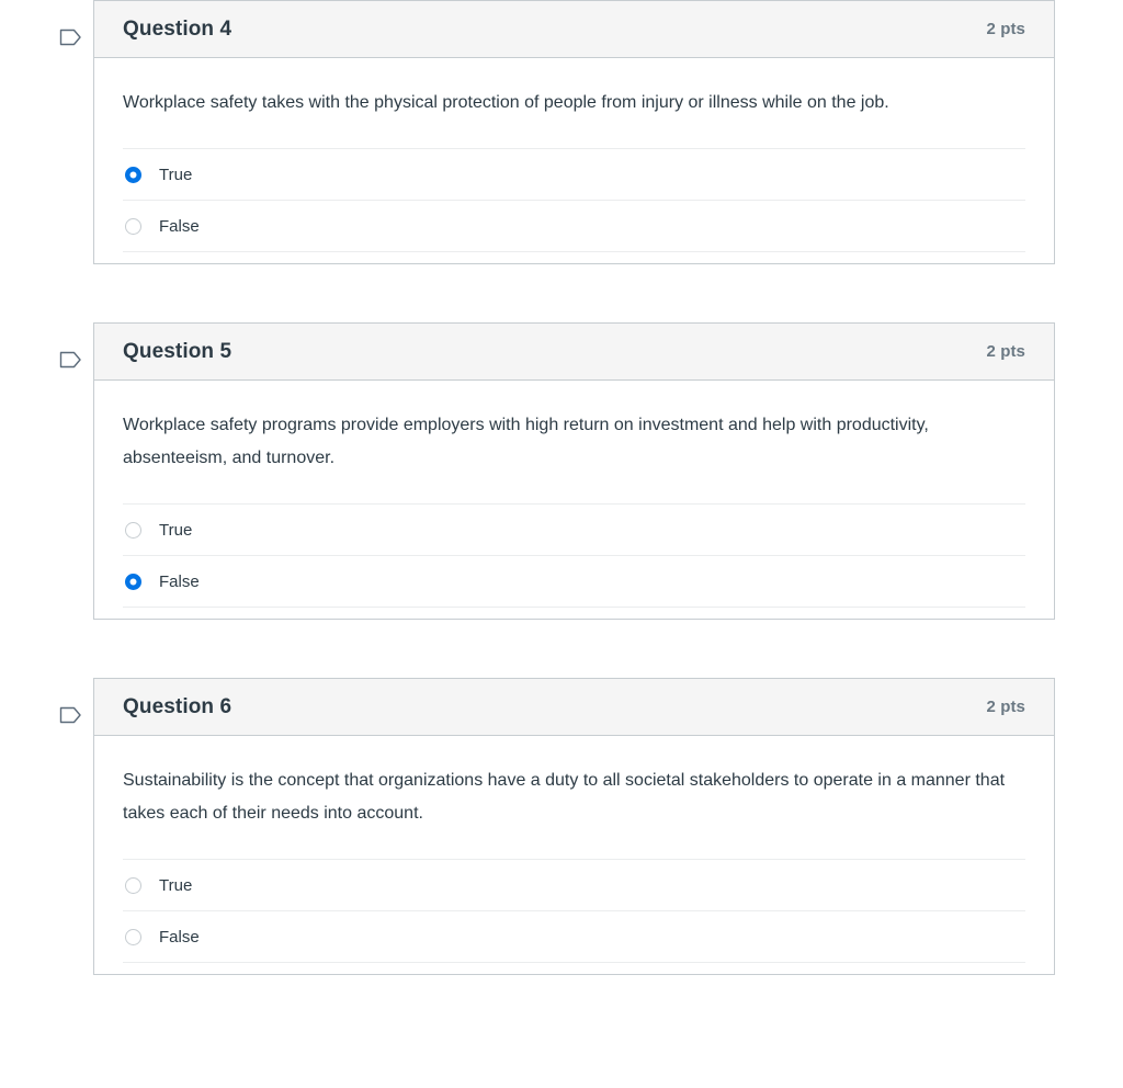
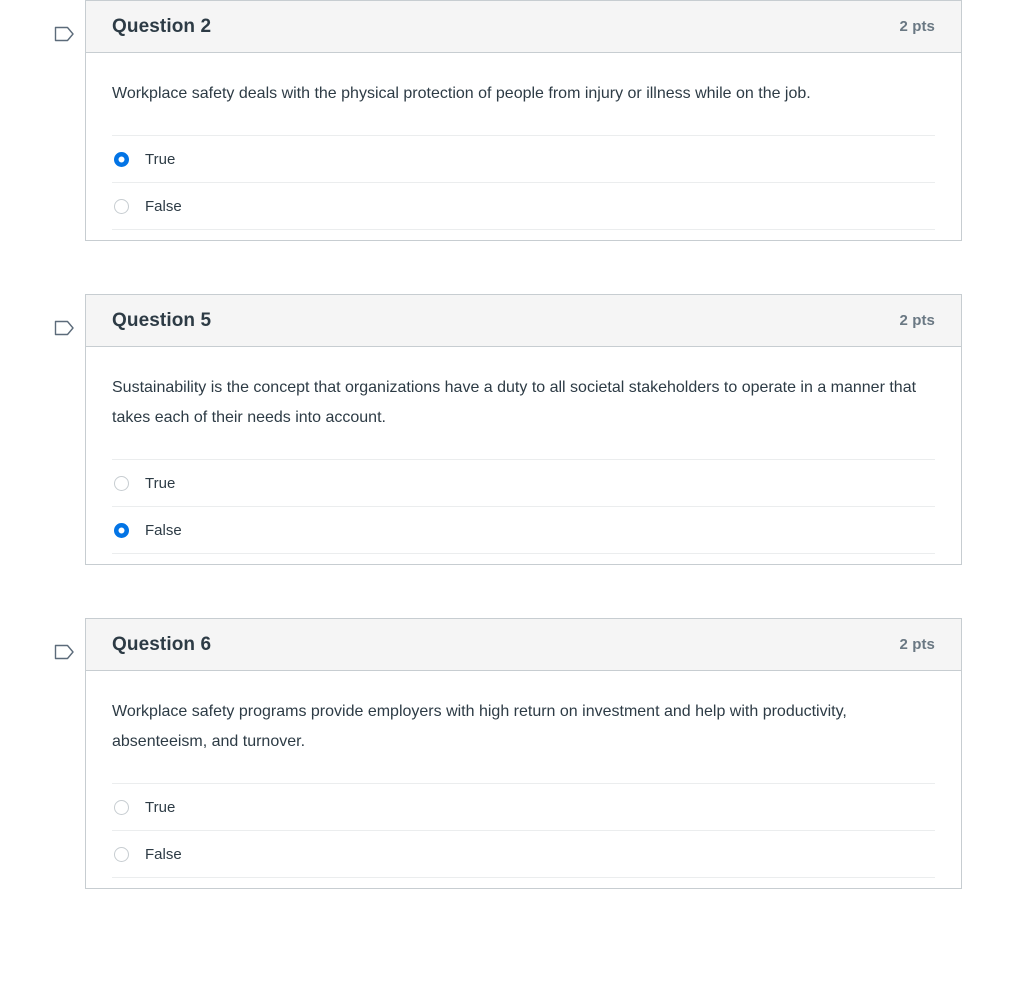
- Question 4
+ Question 2
  2 pts
- Workplace safety takes with the physical protection of people from injury or illness while on the job.
+ Workplace safety deals with the physical protection of people from injury or illness while on the job.
  True
  False
  Question 5
  2 pts
- Workplace safety programs provide employers with high return on investment and help with productivity, absenteeism, and turnover.
+ Sustainability is the concept that organizations have a duty to all societal stakeholders to operate in a manner that takes each of their needs into account.
  True
  False
  Question 6
  2 pts
- Sustainability is the concept that organizations have a duty to all societal stakeholders to operate in a manner that takes each of their needs into account.
+ Workplace safety programs provide employers with high return on investment and help with productivity, absenteeism, and turnover.
  True
  False
